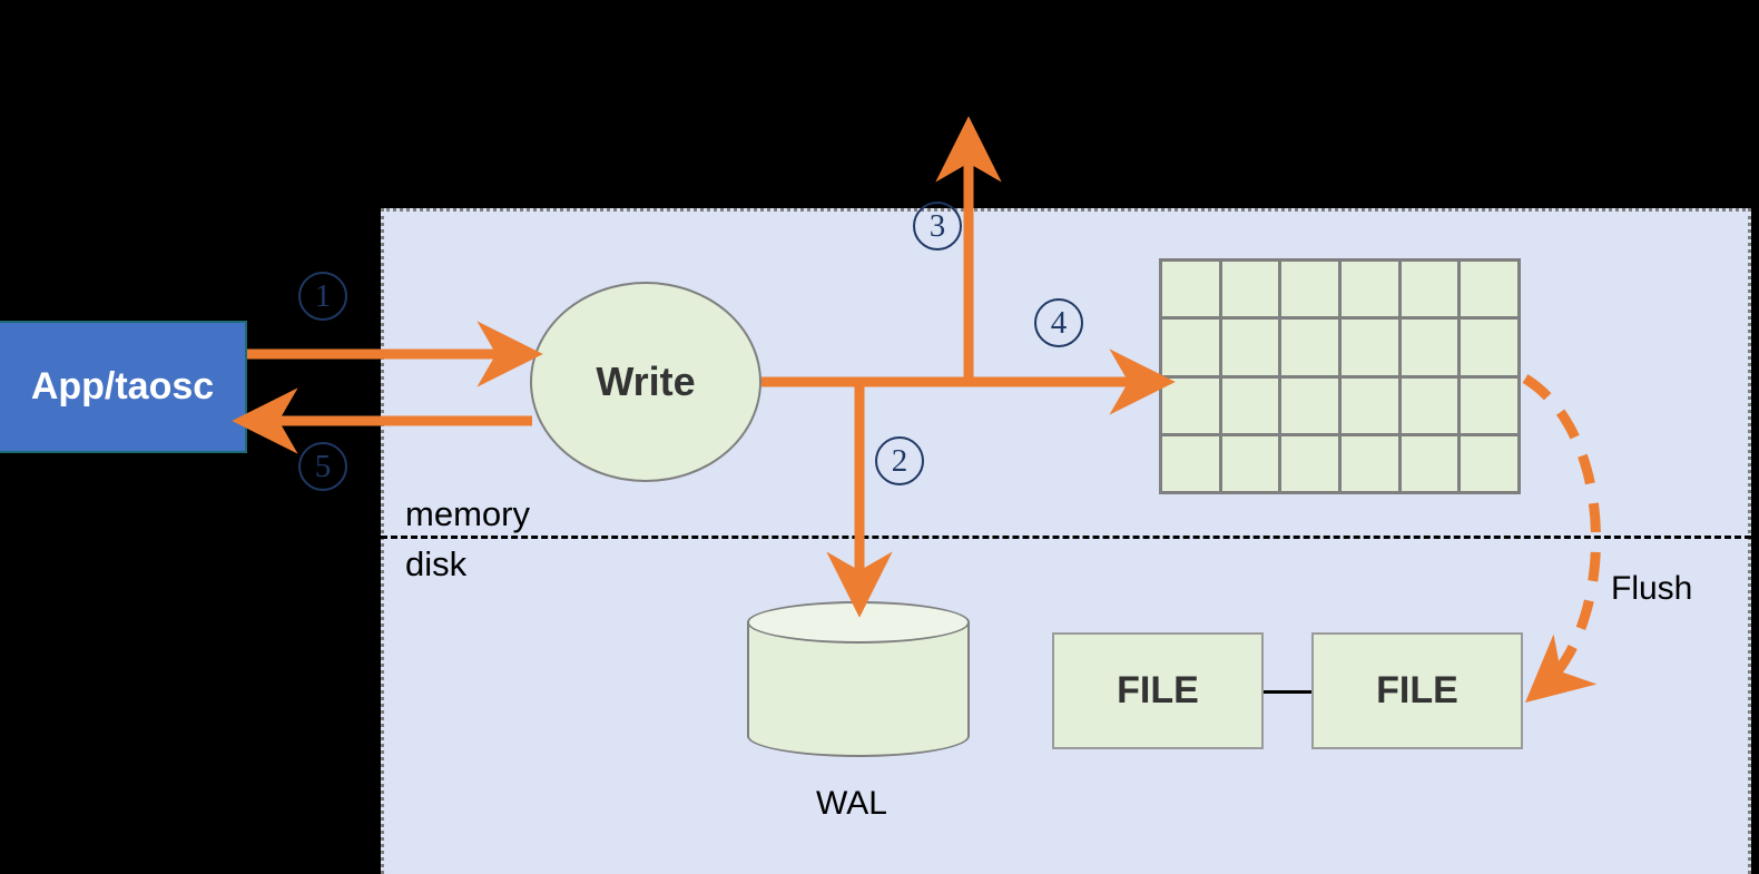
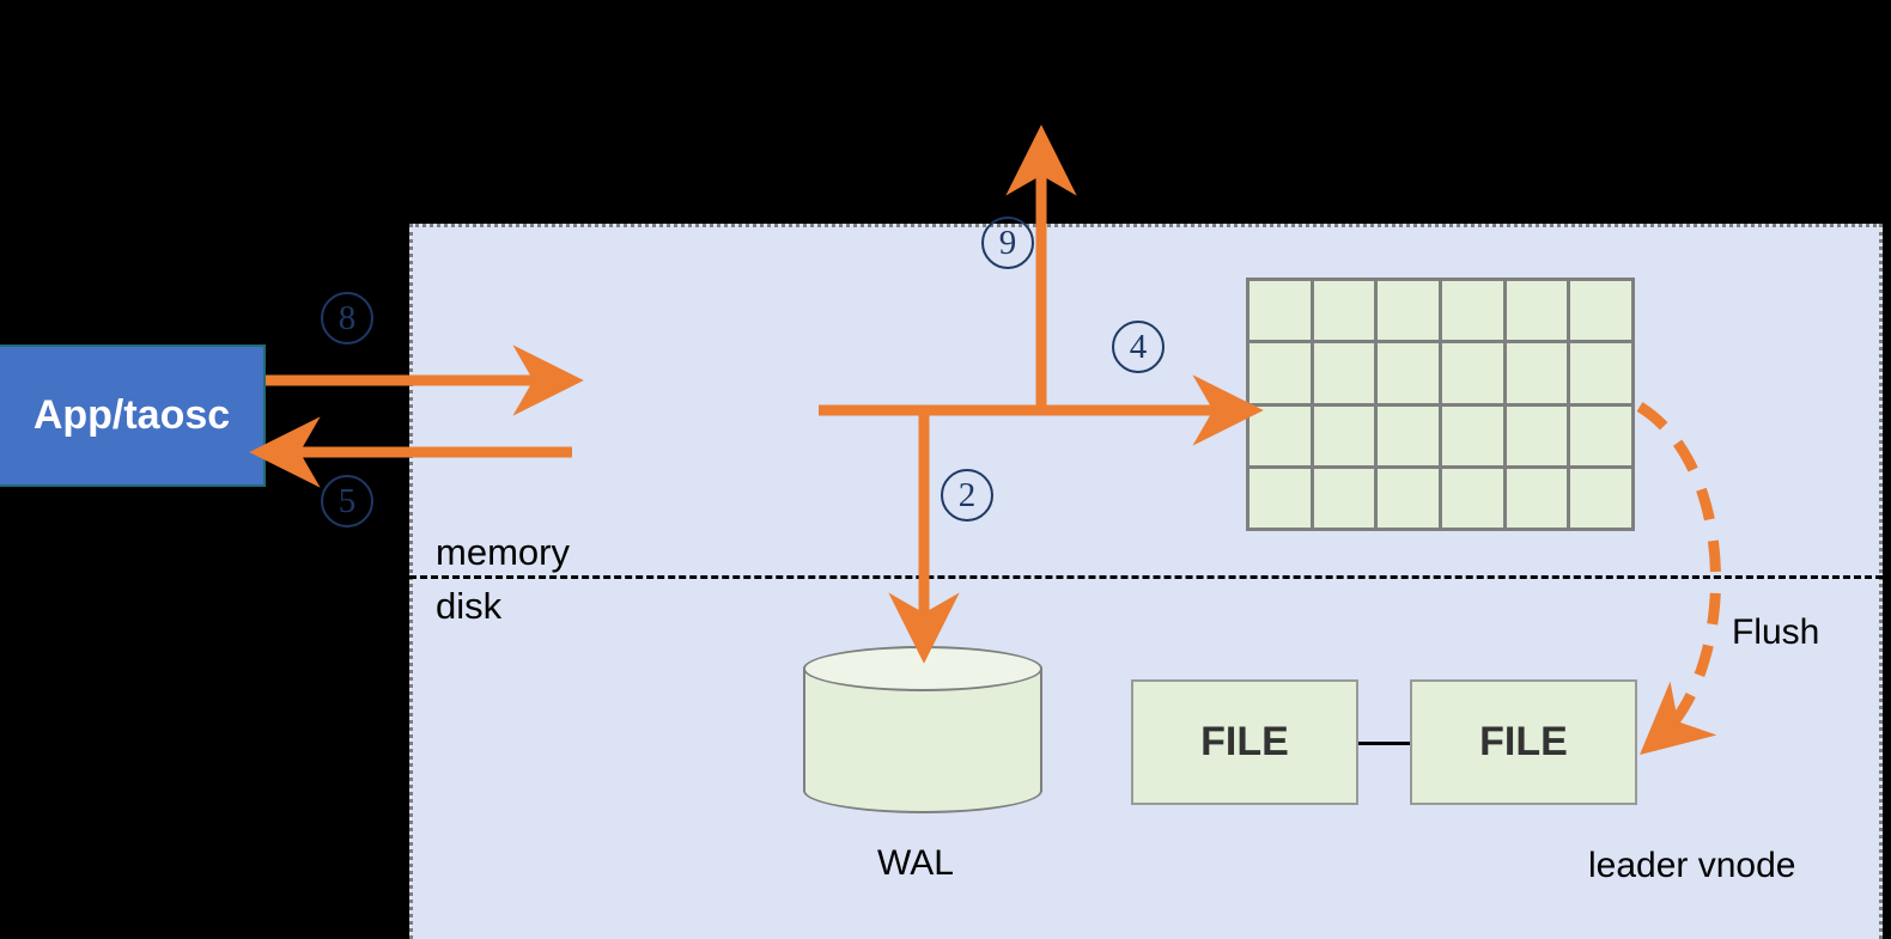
  memory
  disk
+ leader vnode
  App/taosc
- Write
  WAL
  FILE
  FILE
  Flush
- 1
+ 8
  5
- 3
+ 9
  4
  2
